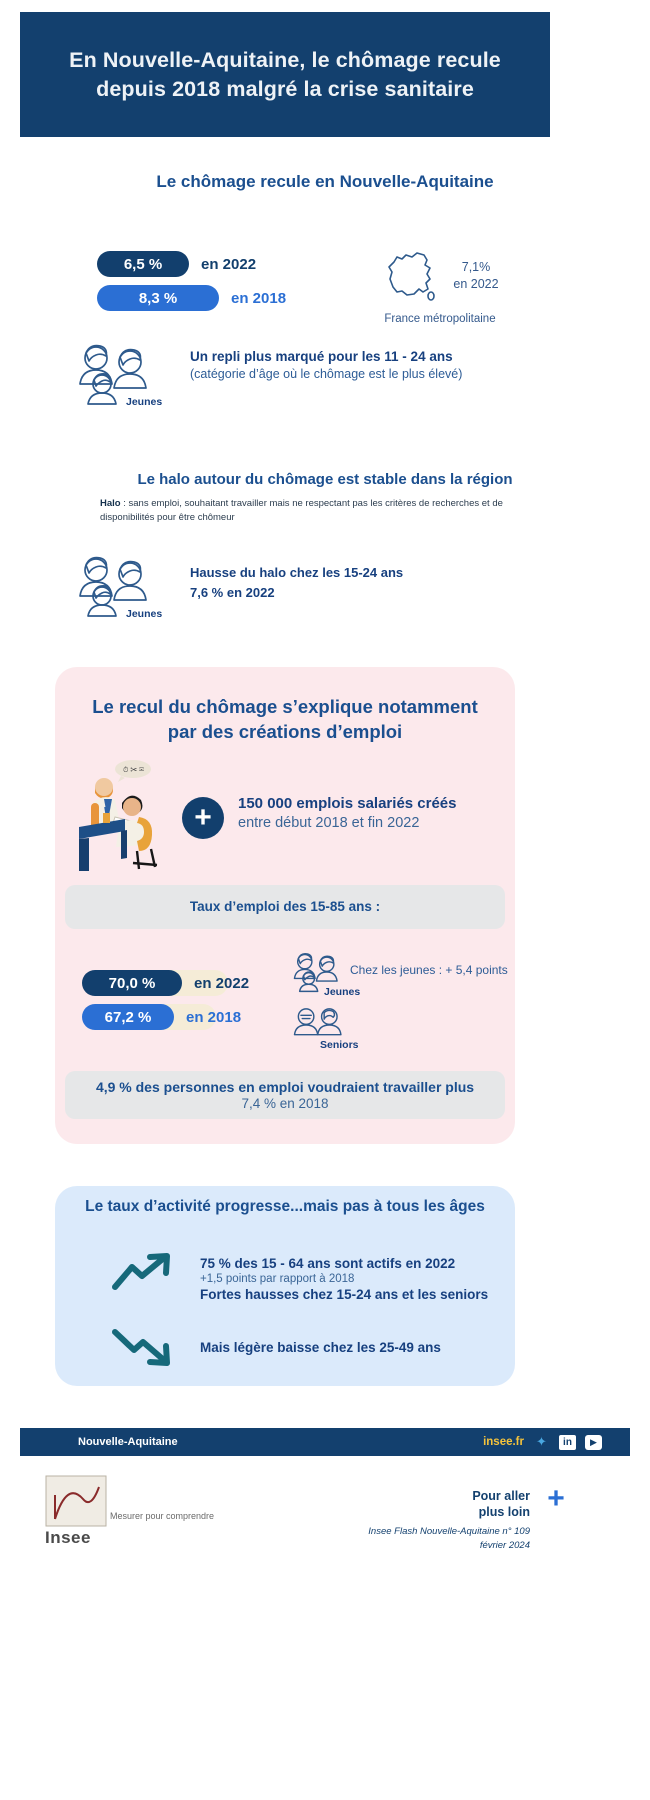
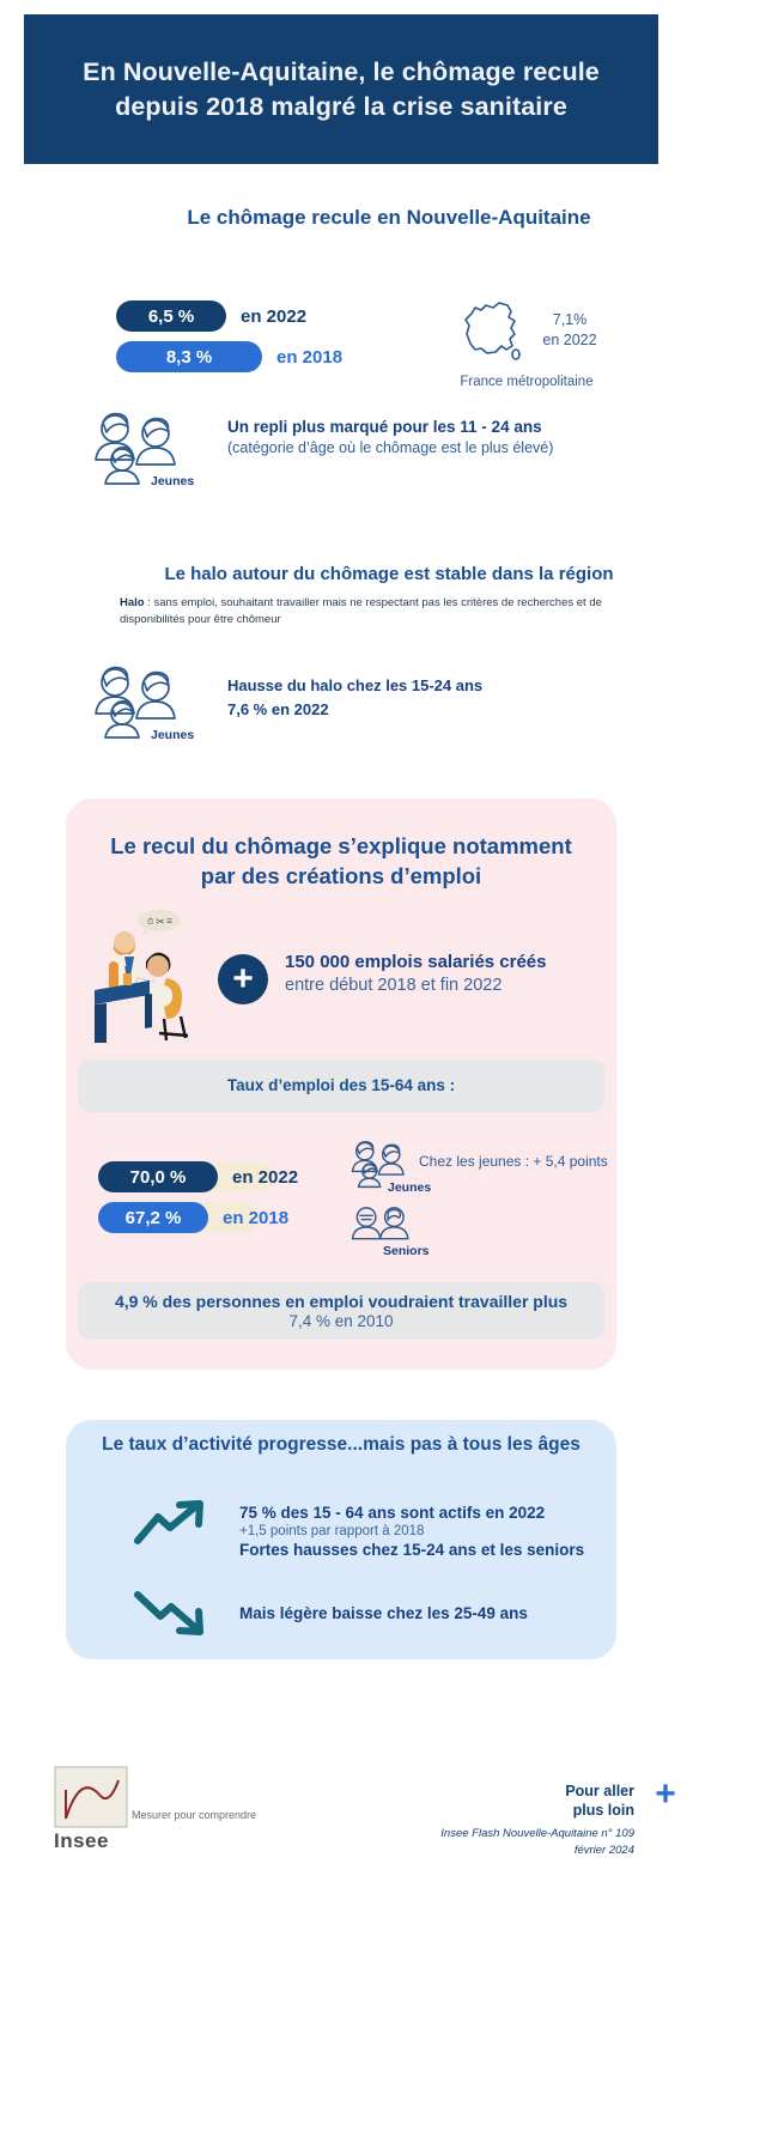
  En Nouvelle-Aquitaine, le chômage recule depuis 2018 malgré la crise sanitaire
  Le chômage recule en Nouvelle-Aquitaine
  6,5 %
  en 2022
  8,3 %
  en 2018
  7,1%
  en 2022
  France métropolitaine
  Jeunes
  Un repli plus marqué pour les 11 - 24 ans
  (catégorie d’âge où le chômage est le plus élevé)
  Le halo autour du chômage est stable dans la région
  Halo : sans emploi, souhaitant travailler mais ne respectant pas les critères de recherches et de disponibilités pour être chômeur
  Jeunes
  Hausse du halo chez les 15-24 ans
  7,6 % en 2022
  Le recul du chômage s’explique notamment
  par des créations d’emploi
  +
  150 000 emplois salariés créés
  entre début 2018 et fin 2022
- Taux d’emploi des 15-85 ans :
+ Taux d’emploi des 15-64 ans :
  70,0 %
  en 2022
  67,2 %
  en 2018
  Jeunes
  Chez les jeunes : + 5,4 points
  Seniors
  4,9 % des personnes en emploi voudraient travailler plus
- 7,4 % en 2018
+ 7,4 % en 2010
  Le taux d’activité progresse...mais pas à tous les âges
  75 % des 15 - 64 ans sont actifs en 2022
  +1,5 points par rapport à 2018
  Fortes hausses chez 15-24 ans et les seniors
  Mais légère baisse chez les 25-49 ans
- Nouvelle-Aquitaine
- insee.fr
- ✦
- in
- ▶
  Insee
  Mesurer pour comprendre
  Pour aller
  plus loin
  +
  Insee Flash Nouvelle-Aquitaine n° 109
  février 2024
